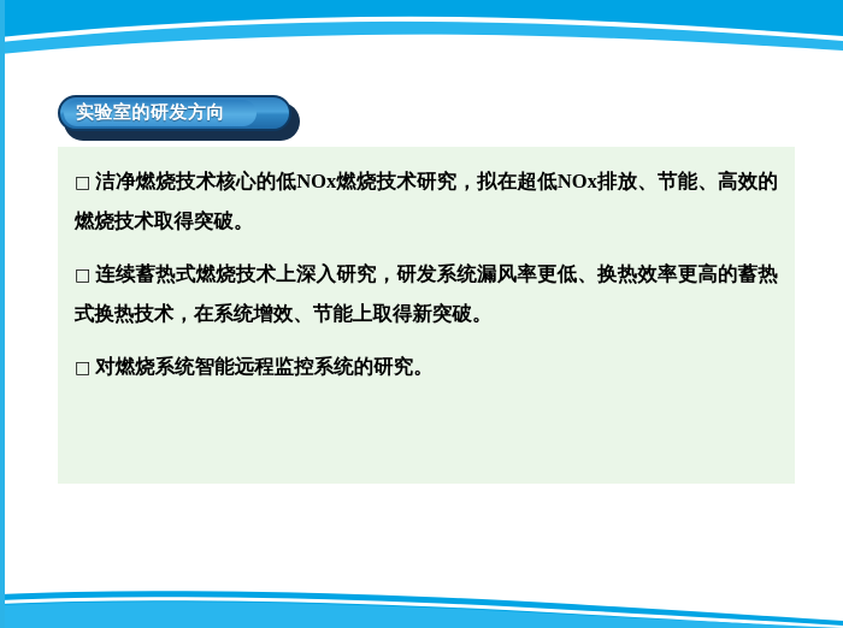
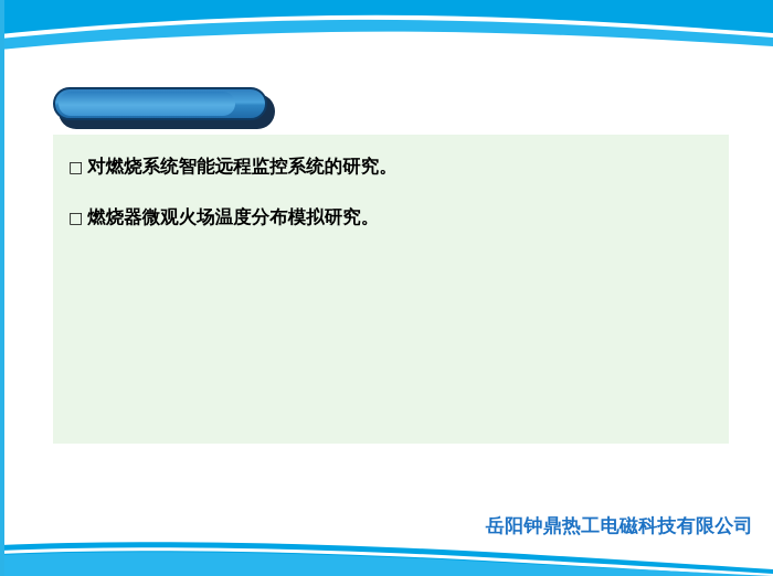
- 实验室的研发方向
- □ 洁净燃烧技术核心的低NOx燃烧技术研究，拟在超低NOx排放、节能、高效的燃烧技术取得突破。
- □ 连续蓄热式燃烧技术上深入研究，研发系统漏风率更低、换热效率更高的蓄热式换热技术，在系统增效、节能上取得新突破。
  □ 对燃烧系统智能远程监控系统的研究。
+ □ 燃烧器微观火场温度分布模拟研究。
+ 岳阳钟鼎热工电磁科技有限公司
